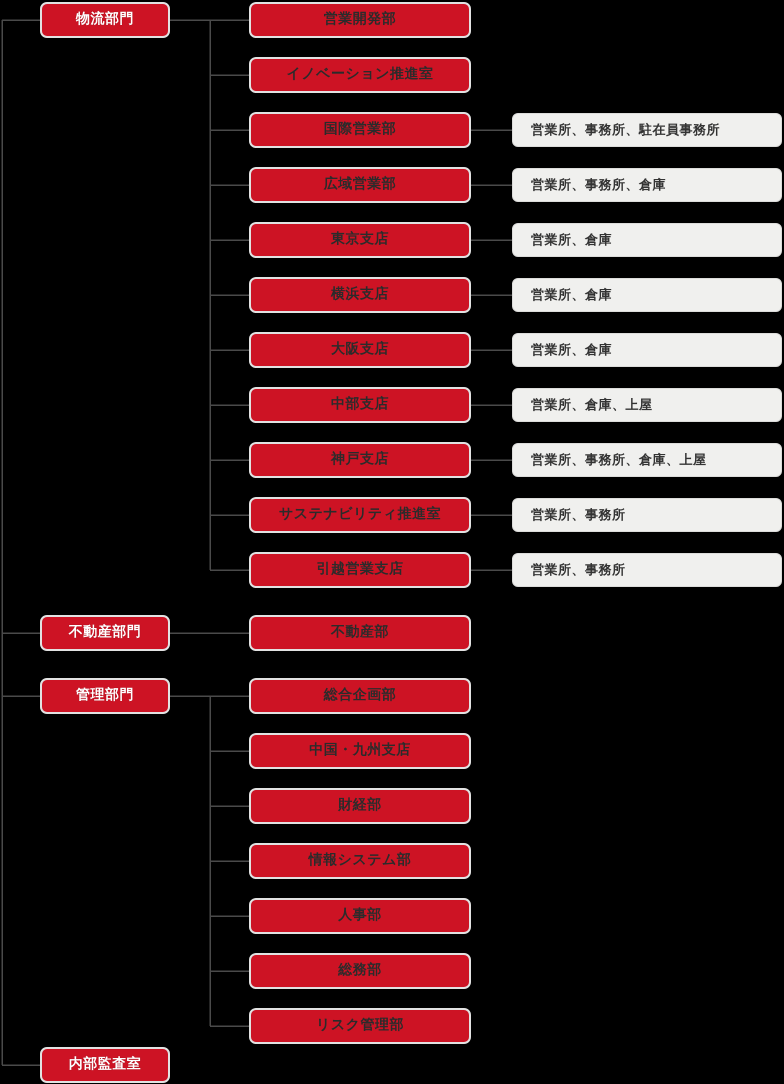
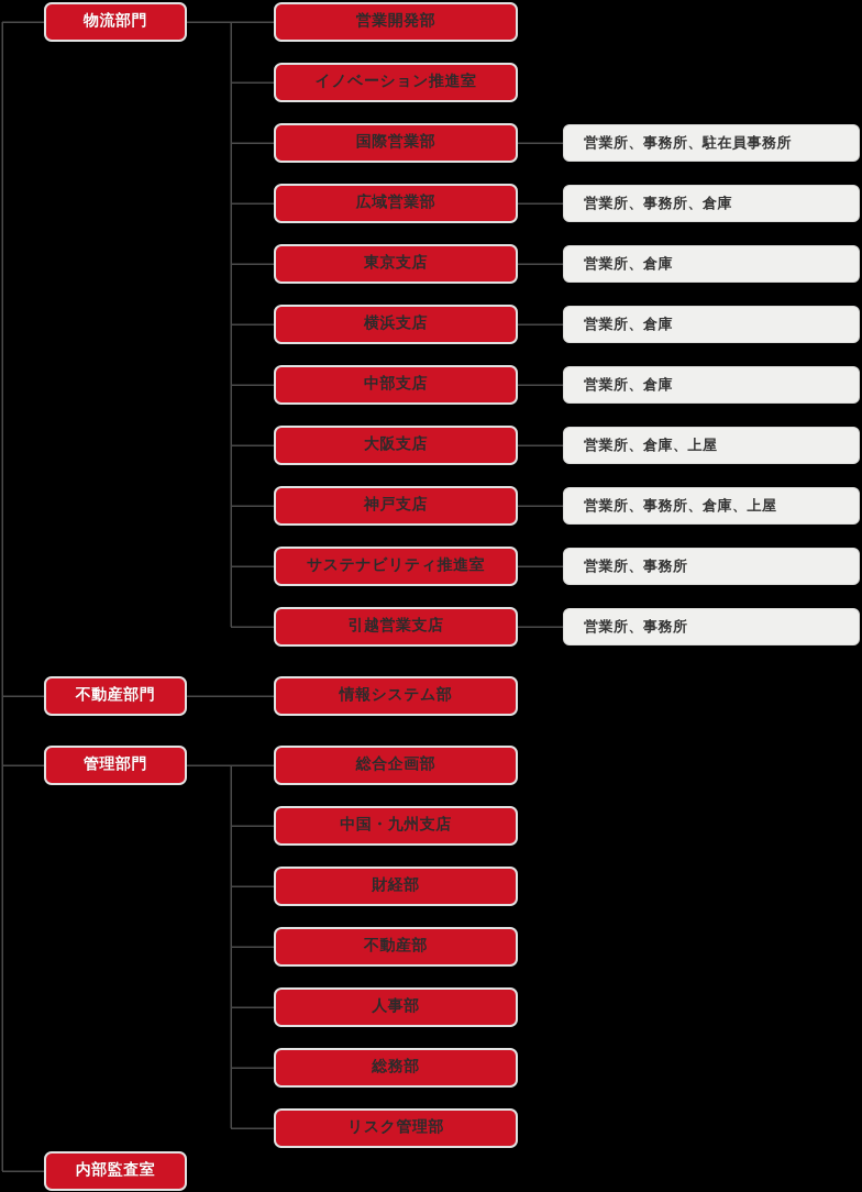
  物流部門
  不動産部門
  管理部門
  内部監査室
  営業開発部
  イノベーション推進室
  国際営業部
  営業所、事務所、駐在員事務所
  広域営業部
  営業所、事務所、倉庫
  東京支店
  営業所、倉庫
  横浜支店
  営業所、倉庫
- 大阪支店
+ 中部支店
  営業所、倉庫
- 中部支店
+ 大阪支店
  営業所、倉庫、上屋
  神戸支店
  営業所、事務所、倉庫、上屋
  サステナビリティ推進室
  営業所、事務所
  引越営業支店
  営業所、事務所
- 不動産部
+ 情報システム部
  総合企画部
  中国・九州支店
  財経部
- 情報システム部
+ 不動産部
  人事部
  総務部
  リスク管理部
